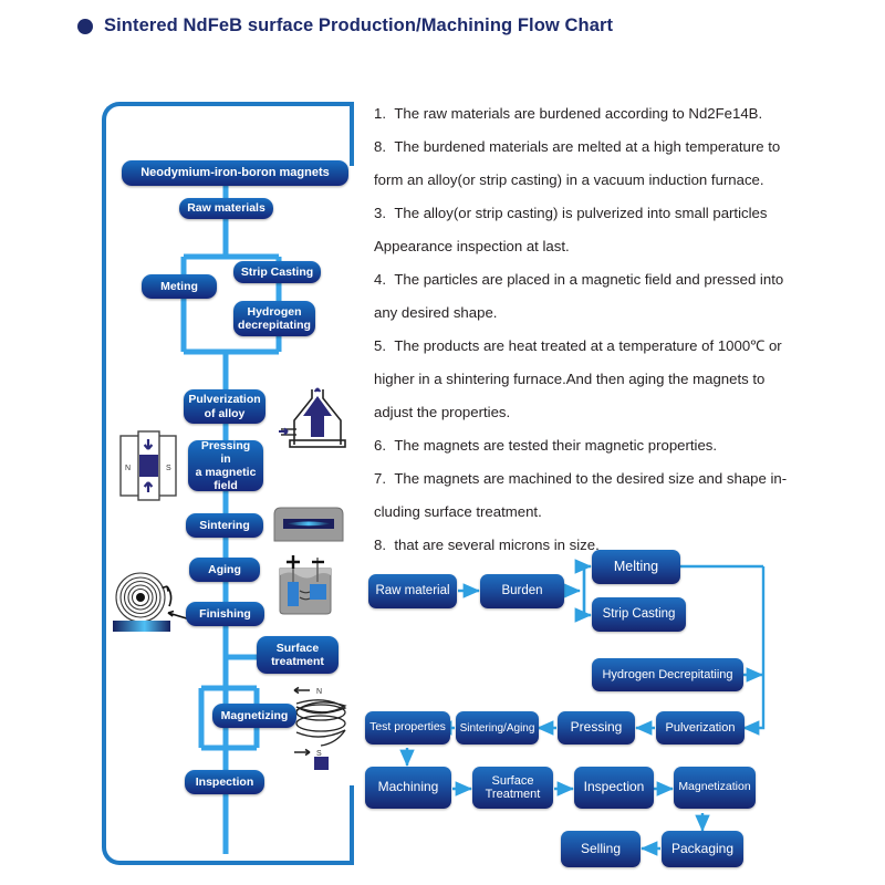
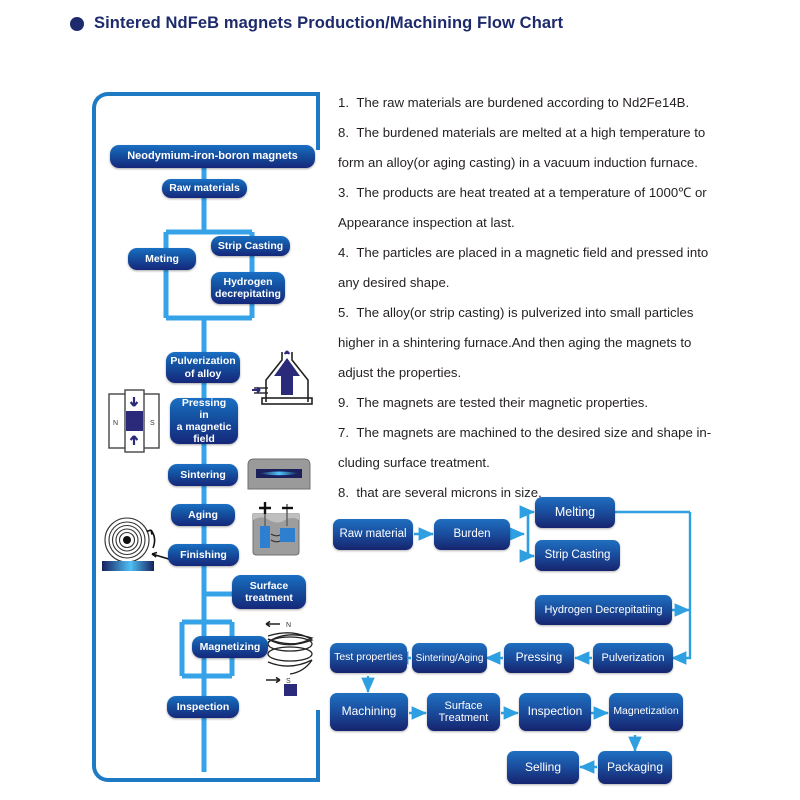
- Sintered NdFeB surface Production/Machining Flow Chart
+ Sintered NdFeB magnets Production/Machining Flow Chart
  Neodymium-iron-boron magnets
  Raw materials
  Meting
  Strip Casting
  Hydrogen
  decrepitating
  Pulverization
  of alloy
  Pressing in
  a magnetic
  field
  Sintering
  Aging
  Finishing
  Surface
  treatment
  Magnetizing
  Inspection
  1. The raw materials are burdened according to Nd2Fe14B.
  8. The burdened materials are melted at a high temperature to
- form an alloy(or strip casting) in a vacuum induction furnace.
+ form an alloy(or aging casting) in a vacuum induction furnace.
- 3. The alloy(or strip casting) is pulverized into small particles
+ 3. The products are heat treated at a temperature of 1000℃ or
  Appearance inspection at last.
  4. The particles are placed in a magnetic field and pressed into
  any desired shape.
- 5. The products are heat treated at a temperature of 1000℃ or
+ 5. The alloy(or strip casting) is pulverized into small particles
  higher in a shintering furnace.And then aging the magnets to
  adjust the properties.
- 6. The magnets are tested their magnetic properties.
+ 9. The magnets are tested their magnetic properties.
  7. The magnets are machined to the desired size and shape in-
  cluding surface treatment.
  8. that are several microns in size.
  Raw material
  Burden
  Melting
  Strip Casting
  Hydrogen Decrepitatiing
  Pulverization
  Pressing
  Sintering/Aging
  Test properties
  Machining
  Surface
  Treatment
  Inspection
  Magnetization
  Packaging
  Selling
